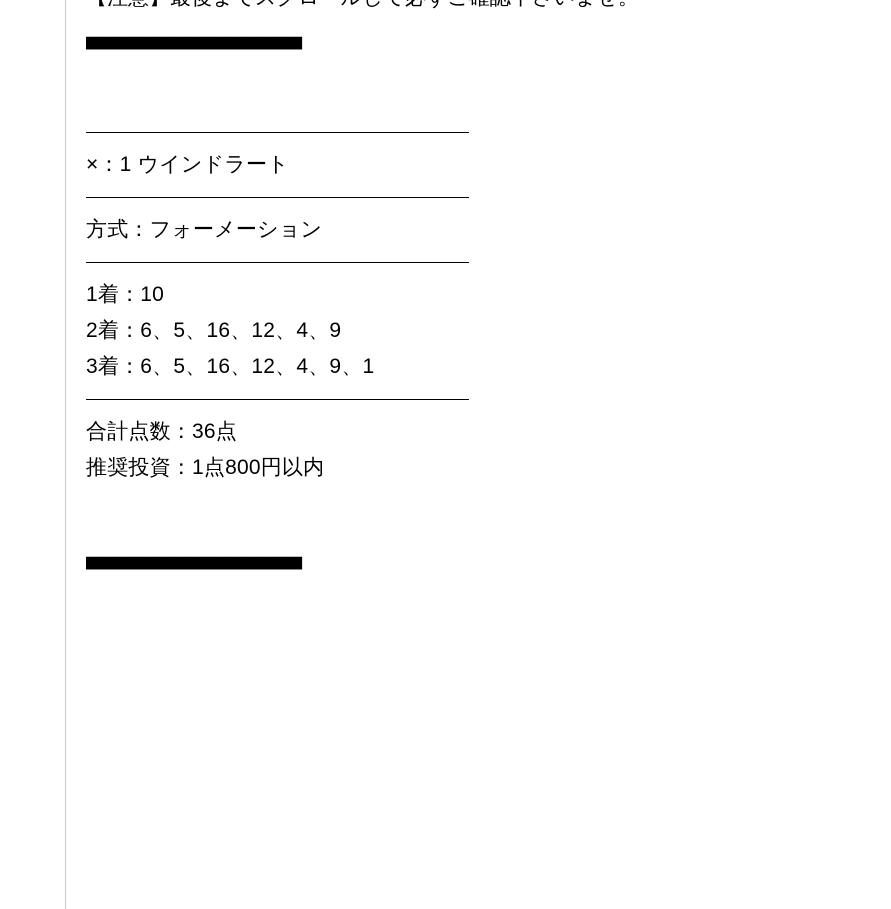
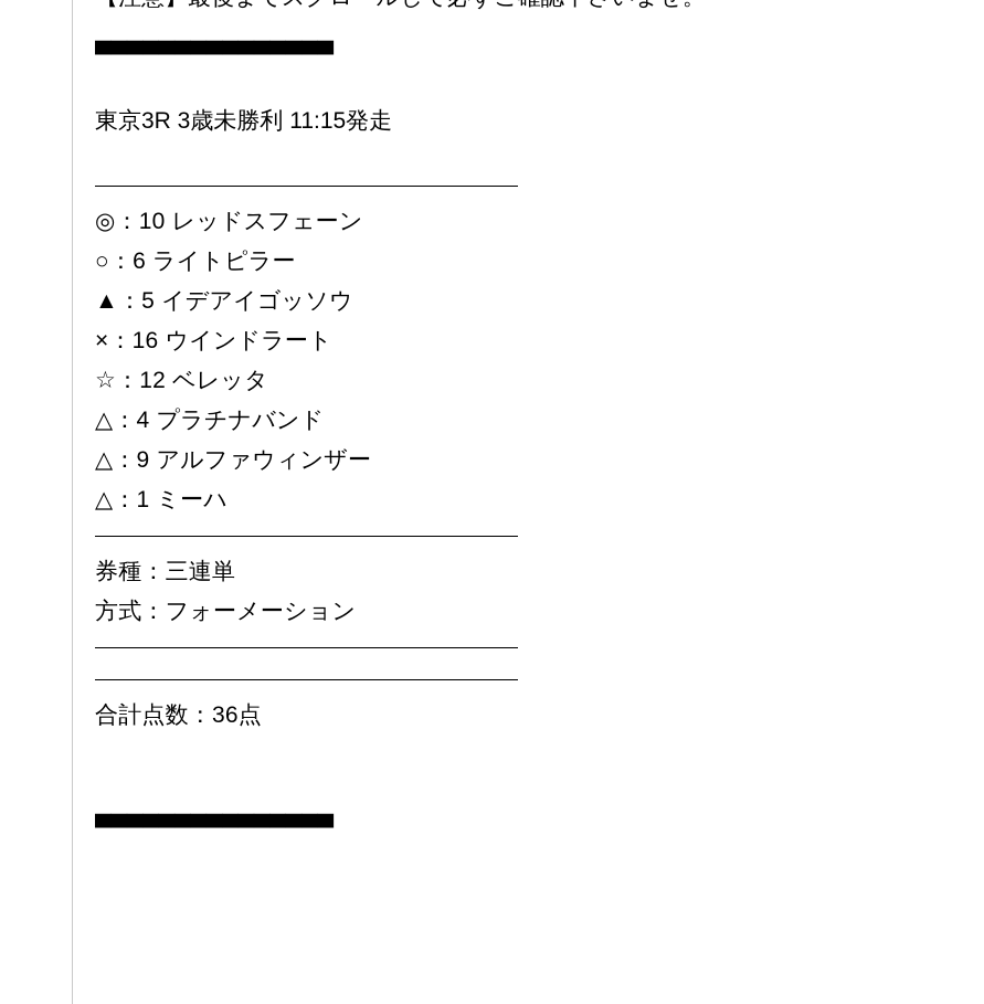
  ▄▄▄▄▄▄▄▄▄▄▄▄▄▄▄
+ 東京3R 3歳未勝利 11:15発走
+ ◎：10 レッドスフェーン
+ ○：6 ライトピラー
+ ▲：5 イデアイゴッソウ
- ×：1 ウインドラート
+ ×：16 ウインドラート
+ ☆：12 ベレッタ
+ △：4 プラチナバンド
+ △：9 アルファウィンザー
+ △：1 ミーハ
+ 券種：三連単
  方式：フォーメーション
- 1着：10
- 2着：6、5、16、12、4、9
- 3着：6、5、16、12、4、9、1
  合計点数：36点
- 推奨投資：1点800円以内
  ▄▄▄▄▄▄▄▄▄▄▄▄▄▄▄
